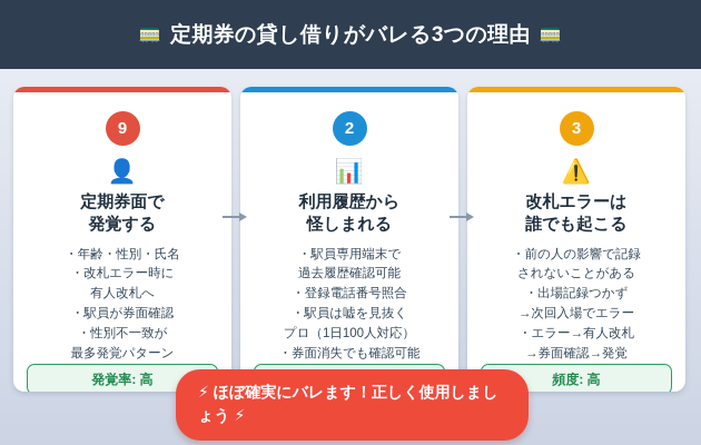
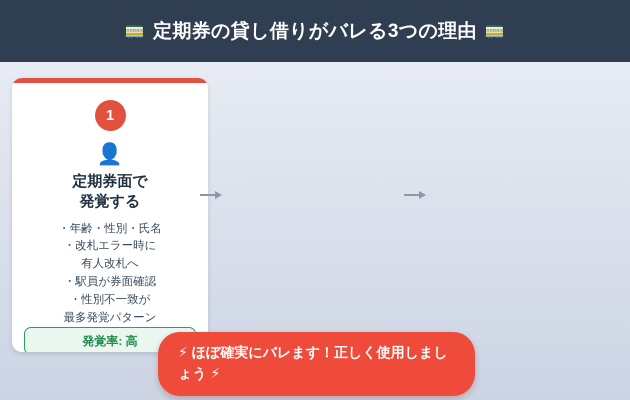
  🚃
  定期券の貸し借りがバレる3つの理由
  🚃
- 9
+ 1
  👤
  定期券面で
  発覚する
  ・年齢・性別・氏名
  ・改札エラー時に
  有人改札へ
  ・駅員が券面確認
  ・性別不一致が
  最多発覚パターン
  発覚率: 高
- 2
- 📊
- 利用履歴から
- 怪しまれる
- ・駅員専用端末で
- 過去履歴確認可能
- ・登録電話番号照合
- ・駅員は嘘を見抜く
- プロ（1日100人対応）
- ・券面消失でも確認可能
- 3
- ⚠️
- 改札エラーは
- 誰でも起こる
- ・前の人の影響で記録
- されないことがある
- ・出場記録つかず
- →次回入場でエラー
- ・エラー→有人改札
- →券面確認→発覚
- 頻度: 高
  ⚡ ほぼ確実にバレます！正しく使用しましょう ⚡
